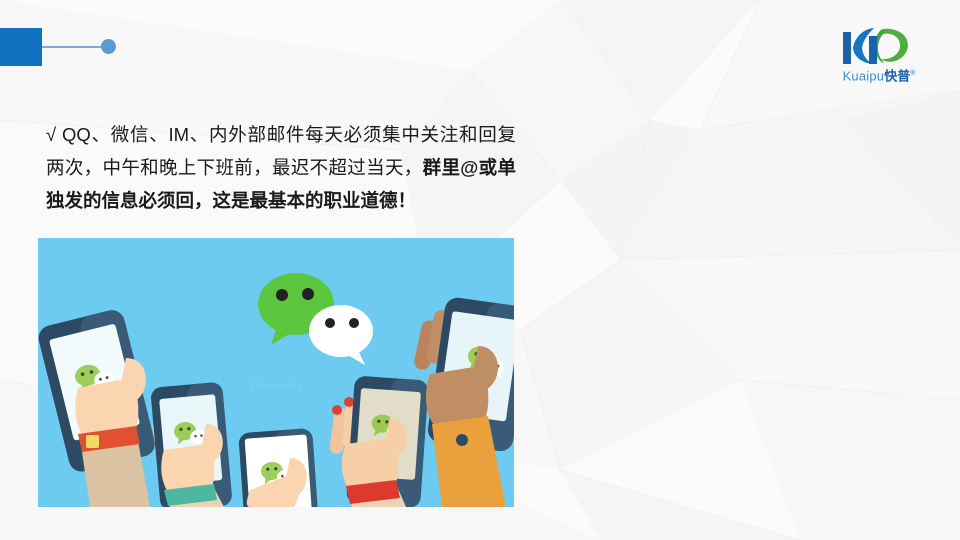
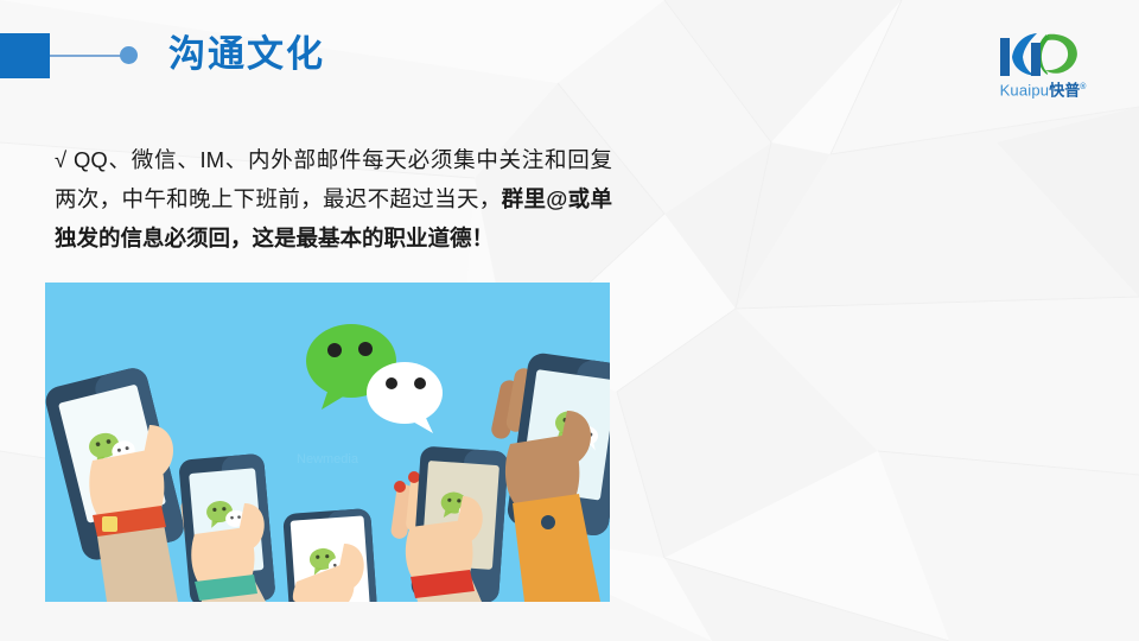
+ 沟通文化
  Kuaipu快普
  √ QQ、微信、IM、内外部邮件每天必须集中关注和回复两次，中午和晚上下班前，最迟不超过当天，群里@或单独发的信息必须回，这是最基本的职业道德！
